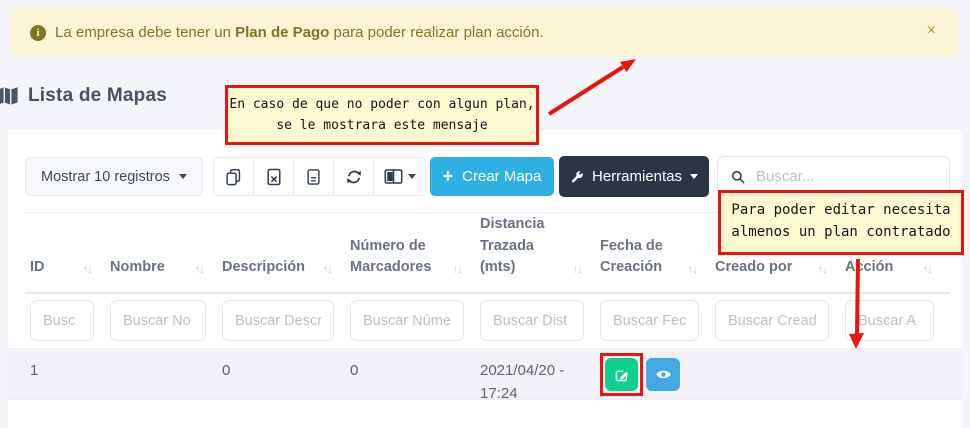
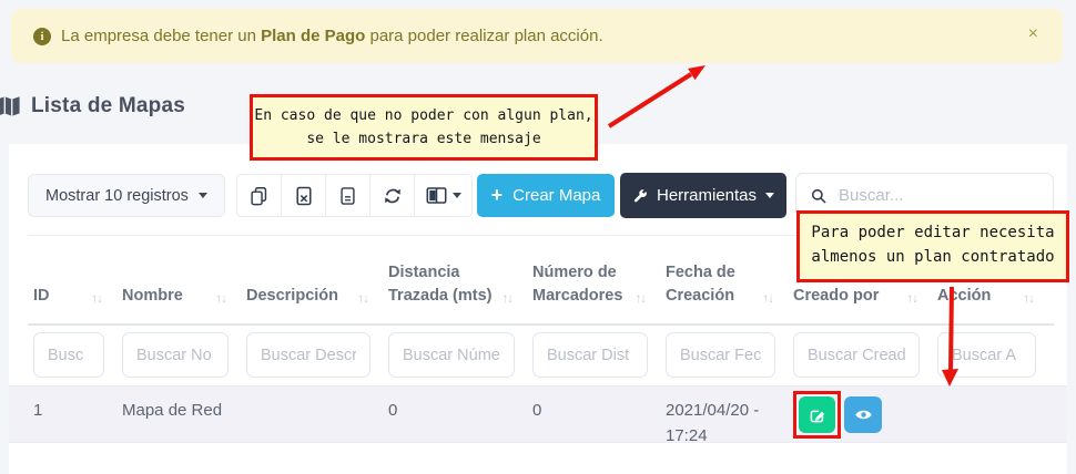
  i
  La empresa debe tener un Plan de Pago para poder realizar plan acción.
  ×
  Lista de Mapas
  Mostrar 10 registros
  +
  Crear Mapa
  Herramientas
  Buscar...
  ID
  ↑↓
  Nombre
  ↑↓
  Descripción
  ↑↓
- Número de Marcadores
+ Distancia Trazada (mts)
  ↑↓
- Distancia Trazada (mts)
+ Número de Marcadores
  ↑↓
  Fecha de Creación
  ↑↓
  Creado por
  ↑↓
  Ación
  ↑↓
  Busc
  Buscar No
  Buscar Descr
  Buscar Núme
  Buscar Dist
  Buscar Fec
  Buscar Cread
  Buscar A
  1
+ Mapa de Red
  0
  0
  2021/04/20 - 17:24
  En caso de que no poder con algun plan,
  se le mostrara este mensaje
  Para poder editar necesita
  almenos un plan contratado
